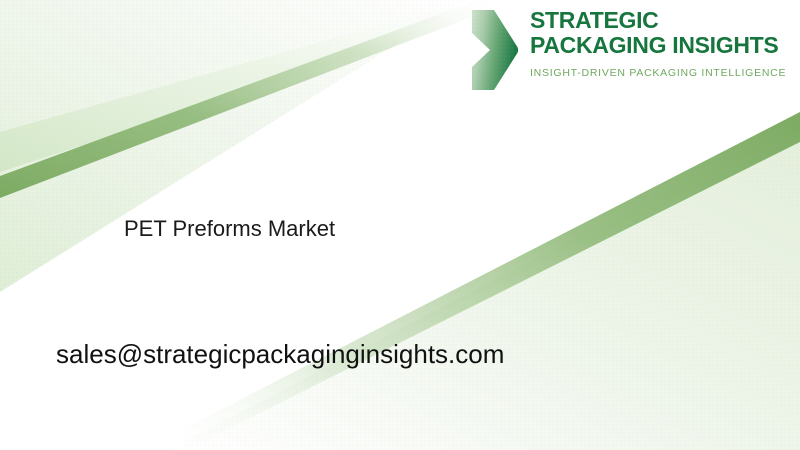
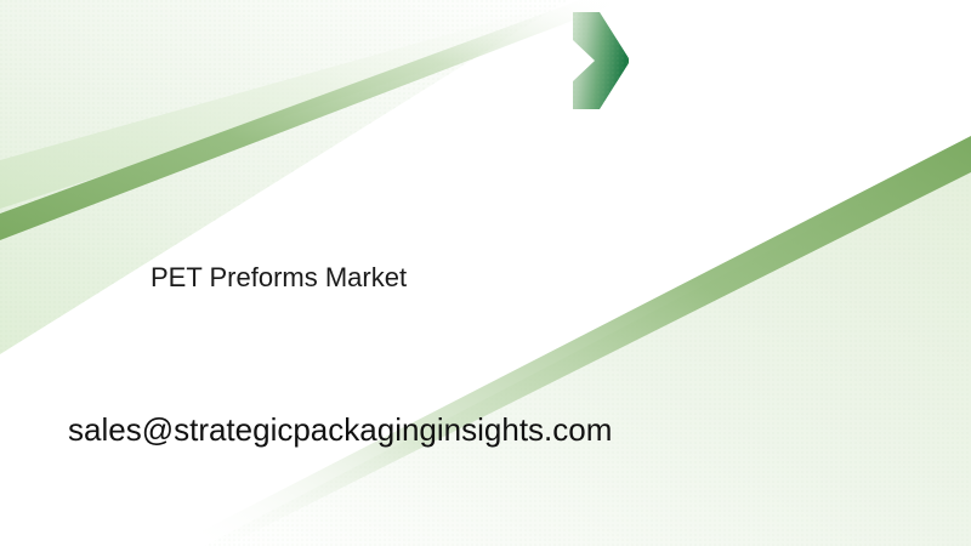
- STRATEGIC
- PACKAGING INSIGHTS
- INSIGHT-DRIVEN PACKAGING INTELLIGENCE
  PET Preforms Market
  sales@strategicpackaginginsights.com
